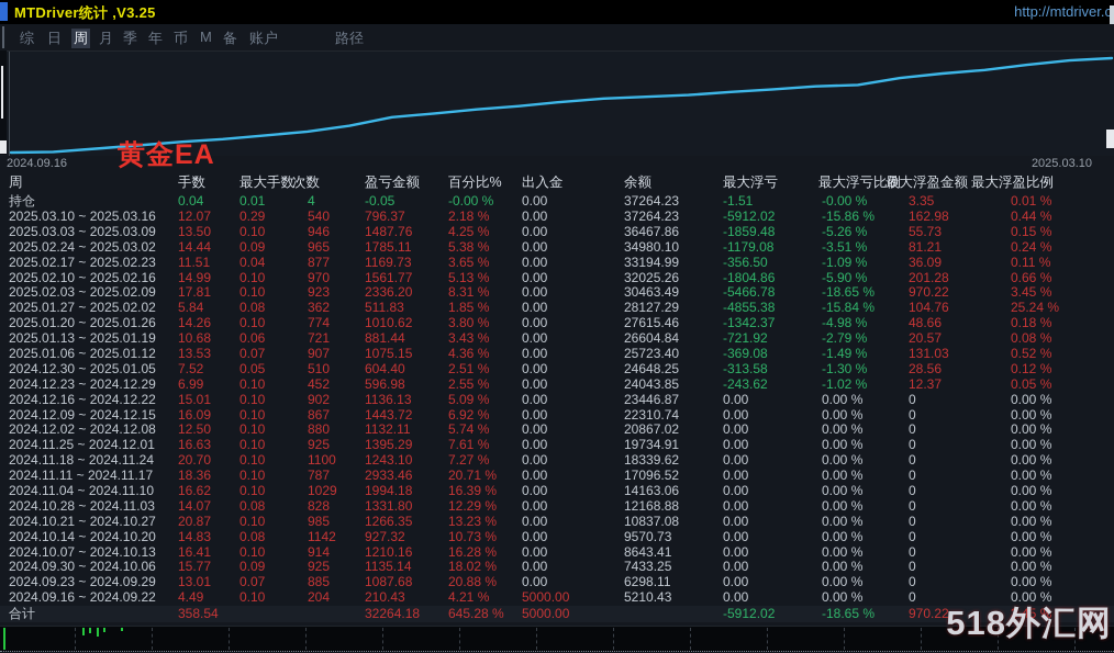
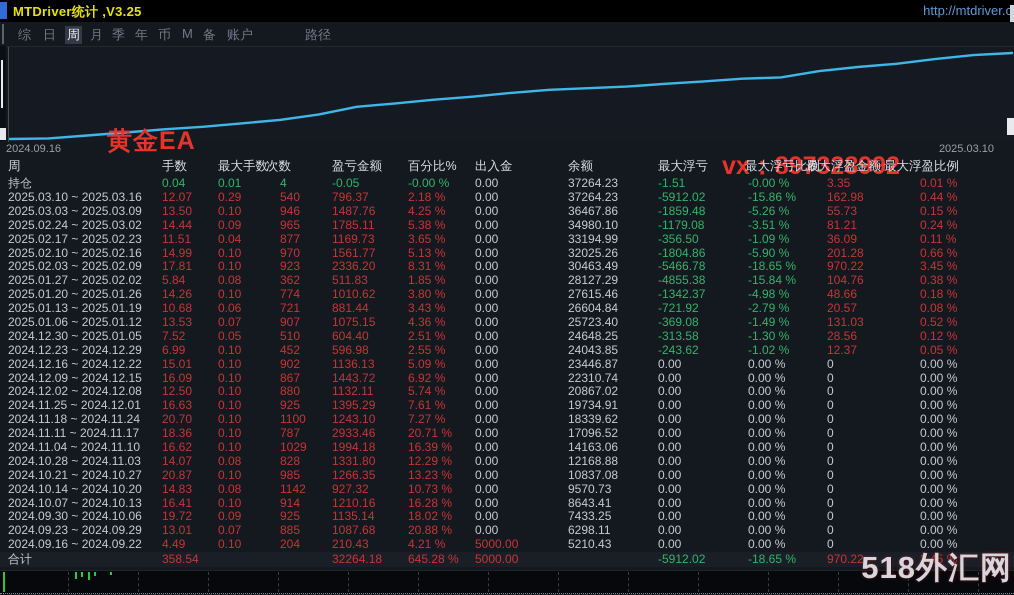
  MTDriver统计 ,V3.25
  http://mtdriver.c
  综
  日
  周
  月
  季
  年
  币
  M
  备
  账户
  路径
  黄金EA
+ vx：897328992
  2024.09.16
  2025.03.10
  周
  手数
  最大手数
  次数
  盈亏金额
  百分比%
  出入金
  余额
  最大浮亏
  最大浮亏比例
  最大浮盈金额
  最大浮盈比例
  持仓
  0.04
  0.01
  4
  -0.05
  -0.00 %
  0.00
  37264.23
  -1.51
  -0.00 %
  3.35
  0.01 %
  2025.03.10 ~ 2025.03.16
  12.07
  0.29
  540
  796.37
  2.18 %
  0.00
  37264.23
  -5912.02
  -15.86 %
  162.98
  0.44 %
  2025.03.03 ~ 2025.03.09
  13.50
  0.10
  946
  1487.76
  4.25 %
  0.00
  36467.86
  -1859.48
  -5.26 %
  55.73
  0.15 %
  2025.02.24 ~ 2025.03.02
  14.44
  0.09
  965
  1785.11
  5.38 %
  0.00
  34980.10
  -1179.08
  -3.51 %
  81.21
  0.24 %
  2025.02.17 ~ 2025.02.23
  11.51
  0.04
  877
  1169.73
  3.65 %
  0.00
  33194.99
  -356.50
  -1.09 %
  36.09
  0.11 %
  2025.02.10 ~ 2025.02.16
  14.99
  0.10
  970
  1561.77
  5.13 %
  0.00
  32025.26
  -1804.86
  -5.90 %
  201.28
  0.66 %
  2025.02.03 ~ 2025.02.09
  17.81
  0.10
  923
  2336.20
  8.31 %
  0.00
  30463.49
  -5466.78
  -18.65 %
  970.22
  3.45 %
  2025.01.27 ~ 2025.02.02
  5.84
  0.08
  362
  511.83
  1.85 %
  0.00
  28127.29
  -4855.38
  -15.84 %
  104.76
- 25.24 %
+ 0.38 %
  2025.01.20 ~ 2025.01.26
  14.26
  0.10
  774
  1010.62
  3.80 %
  0.00
  27615.46
  -1342.37
  -4.98 %
  48.66
  0.18 %
  2025.01.13 ~ 2025.01.19
  10.68
  0.06
  721
  881.44
  3.43 %
  0.00
  26604.84
  -721.92
  -2.79 %
  20.57
  0.08 %
  2025.01.06 ~ 2025.01.12
  13.53
  0.07
  907
  1075.15
  4.36 %
  0.00
  25723.40
  -369.08
  -1.49 %
  131.03
  0.52 %
  2024.12.30 ~ 2025.01.05
  7.52
  0.05
  510
  604.40
  2.51 %
  0.00
  24648.25
  -313.58
  -1.30 %
  28.56
  0.12 %
  2024.12.23 ~ 2024.12.29
  6.99
  0.10
  452
  596.98
  2.55 %
  0.00
  24043.85
  -243.62
  -1.02 %
  12.37
  0.05 %
  2024.12.16 ~ 2024.12.22
  15.01
  0.10
  902
  1136.13
  5.09 %
  0.00
  23446.87
  0.00
  0.00 %
  0
  0.00 %
  2024.12.09 ~ 2024.12.15
  16.09
  0.10
  867
  1443.72
  6.92 %
  0.00
  22310.74
  0.00
  0.00 %
  0
  0.00 %
  2024.12.02 ~ 2024.12.08
  12.50
  0.10
  880
  1132.11
  5.74 %
  0.00
  20867.02
  0.00
  0.00 %
  0
  0.00 %
  2024.11.25 ~ 2024.12.01
  16.63
  0.10
  925
  1395.29
  7.61 %
  0.00
  19734.91
  0.00
  0.00 %
  0
  0.00 %
  2024.11.18 ~ 2024.11.24
  20.70
  0.10
  1100
  1243.10
  7.27 %
  0.00
  18339.62
  0.00
  0.00 %
  0
  0.00 %
  2024.11.11 ~ 2024.11.17
  18.36
  0.10
  787
  2933.46
  20.71 %
  0.00
  17096.52
  0.00
  0.00 %
  0
  0.00 %
  2024.11.04 ~ 2024.11.10
  16.62
  0.10
  1029
  1994.18
  16.39 %
  0.00
  14163.06
  0.00
  0.00 %
  0
  0.00 %
  2024.10.28 ~ 2024.11.03
  14.07
  0.08
  828
  1331.80
  12.29 %
  0.00
  12168.88
  0.00
  0.00 %
  0
  0.00 %
  2024.10.21 ~ 2024.10.27
  20.87
  0.10
  985
  1266.35
  13.23 %
  0.00
  10837.08
  0.00
  0.00 %
  0
  0.00 %
  2024.10.14 ~ 2024.10.20
  14.83
  0.08
  1142
  927.32
  10.73 %
  0.00
  9570.73
  0.00
  0.00 %
  0
  0.00 %
  2024.10.07 ~ 2024.10.13
  16.41
  0.10
  914
  1210.16
  16.28 %
  0.00
  8643.41
  0.00
  0.00 %
  0
  0.00 %
  2024.09.30 ~ 2024.10.06
- 15.77
+ 19.72
  0.09
  925
  1135.14
  18.02 %
  0.00
  7433.25
  0.00
  0.00 %
  0
  0.00 %
  2024.09.23 ~ 2024.09.29
  13.01
  0.07
  885
  1087.68
  20.88 %
  0.00
  6298.11
  0.00
  0.00 %
  0
  0.00 %
  2024.09.16 ~ 2024.09.22
  4.49
  0.10
  204
  210.43
  4.21 %
  5000.00
  5210.43
  0.00
  0.00 %
  0
  0.00 %
  合计
  358.54
  32264.18
  645.28 %
  5000.00
  -5912.02
  -18.65 %
  970.22
  3.45 %
  518外汇网
